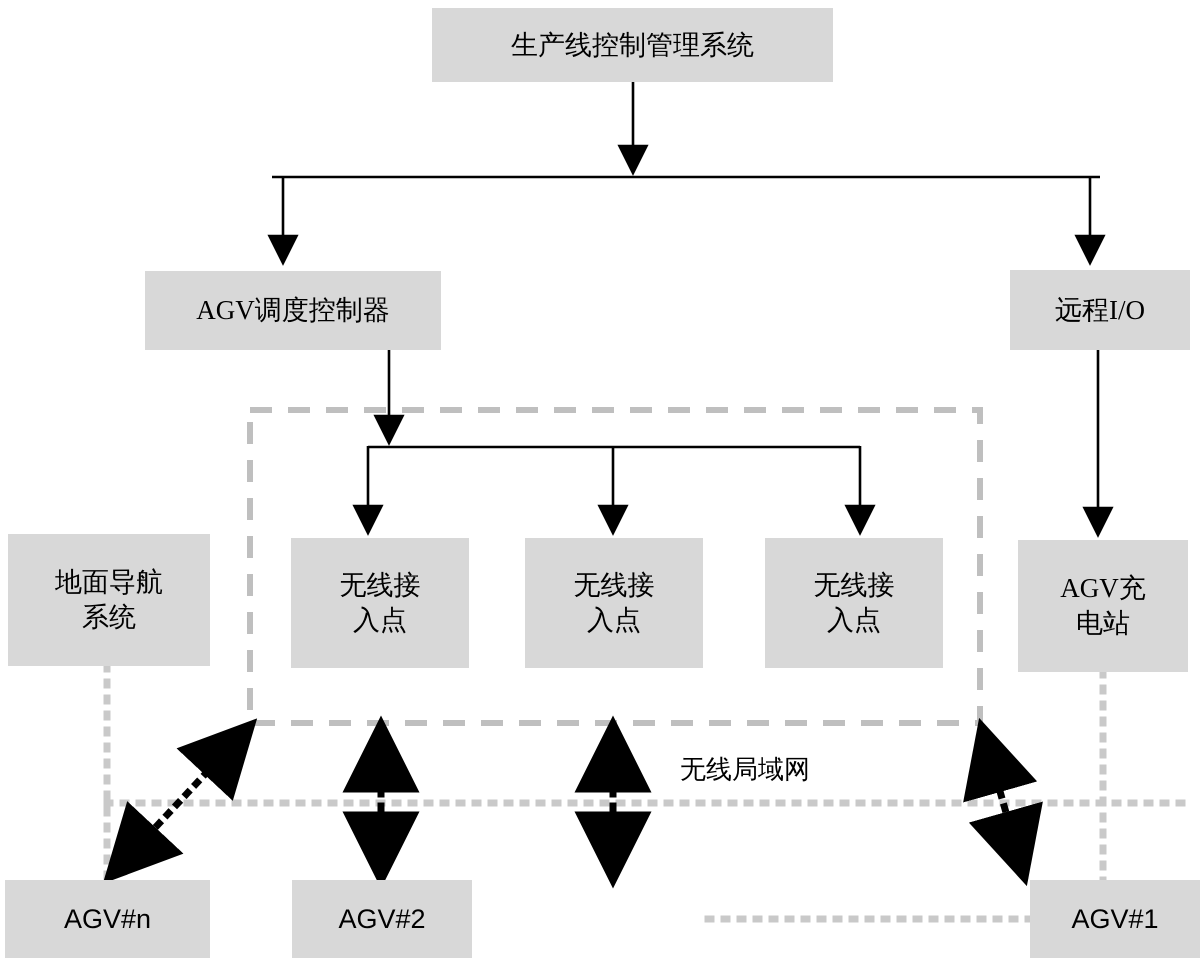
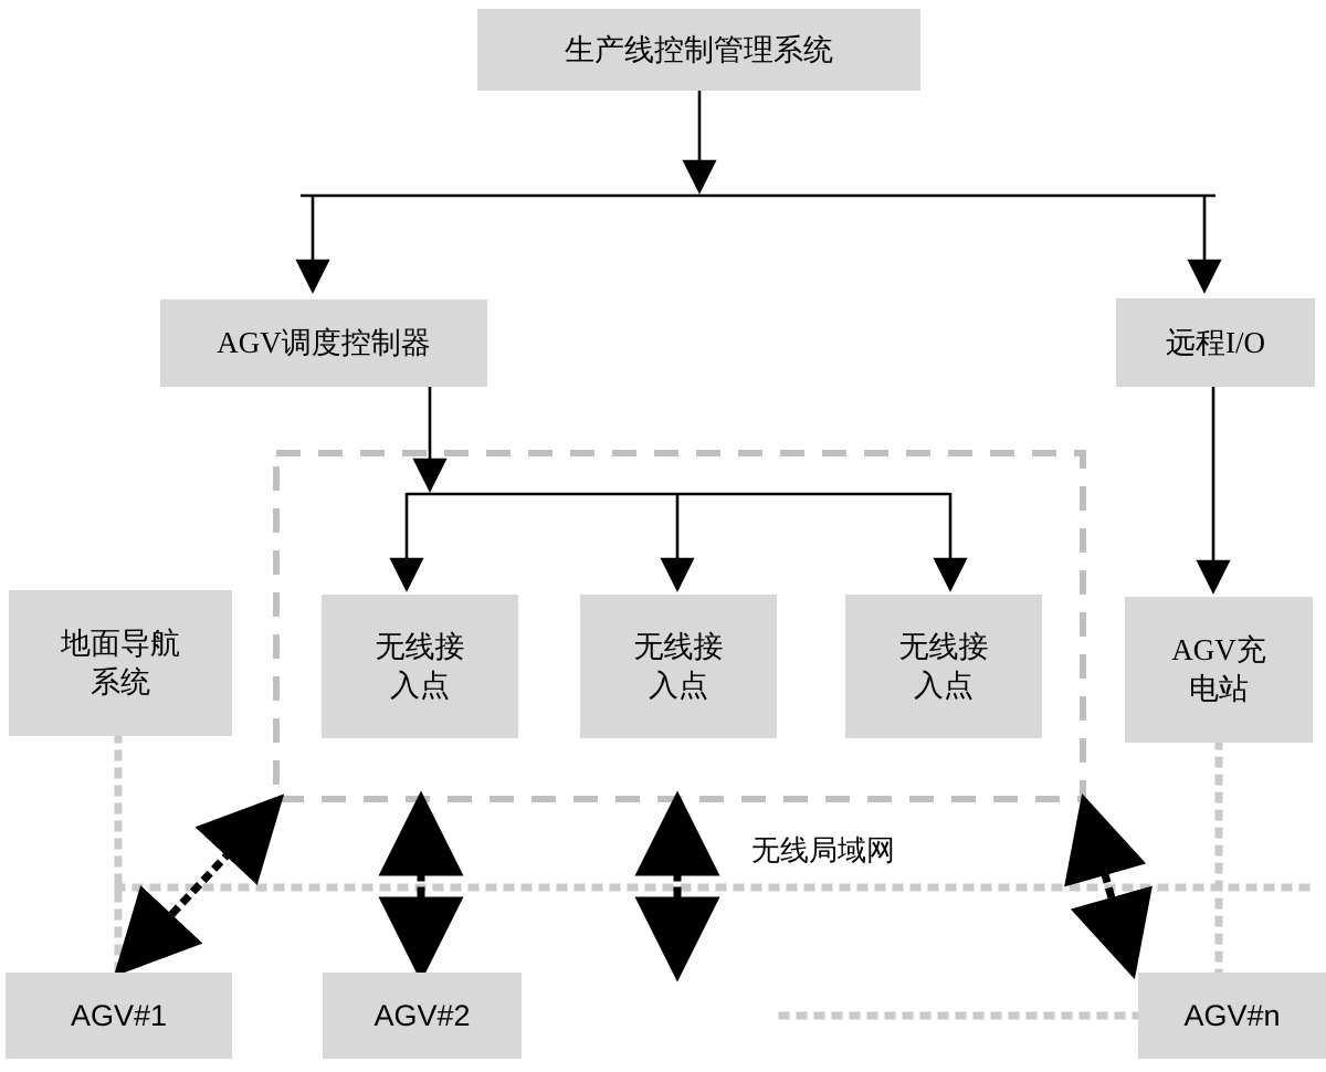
  生产线控制管理系统
  AGV调度控制器
  远程I/O
  地面导航
  系统
  无线接
  入点
  无线接
  入点
  无线接
  入点
  AGV充
  电站
- AGV#n
+ AGV#1
  AGV#2
- AGV#1
+ AGV#n
  无线局域网
